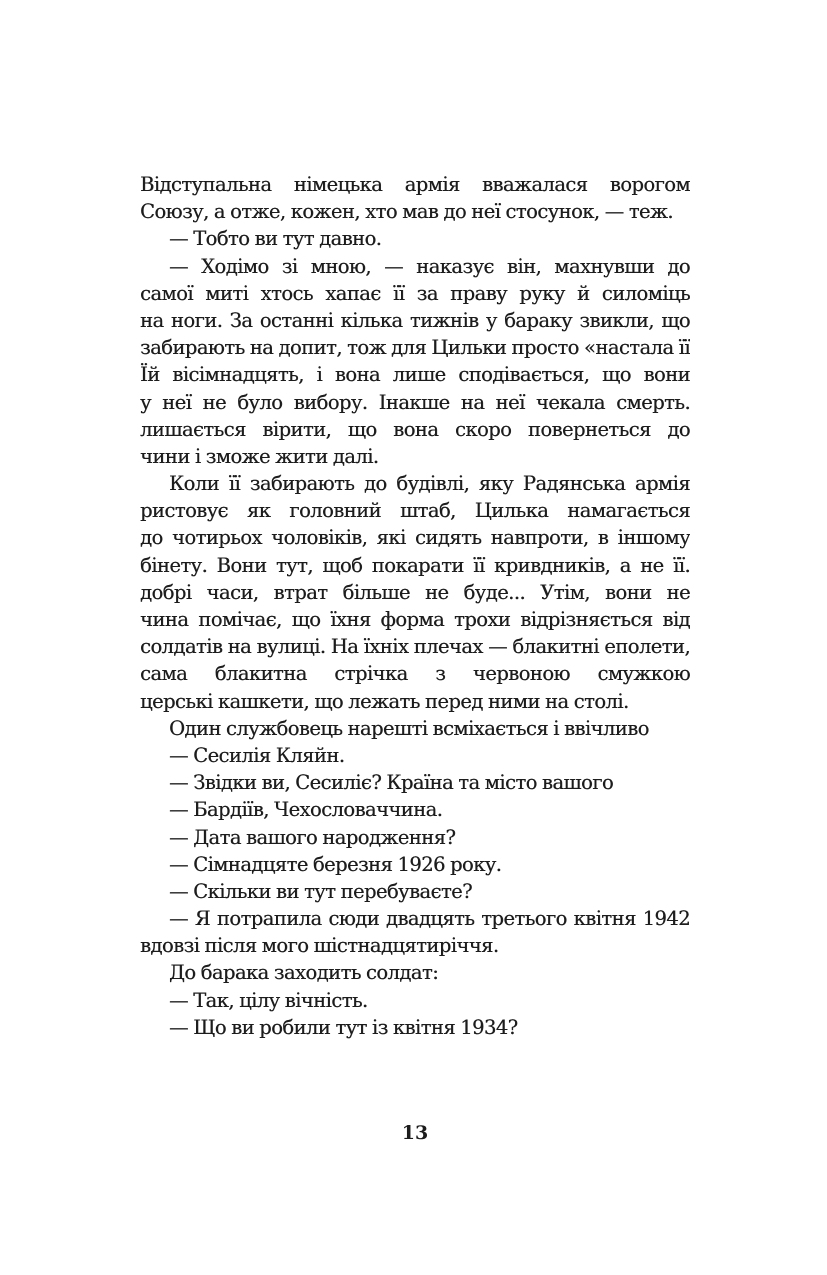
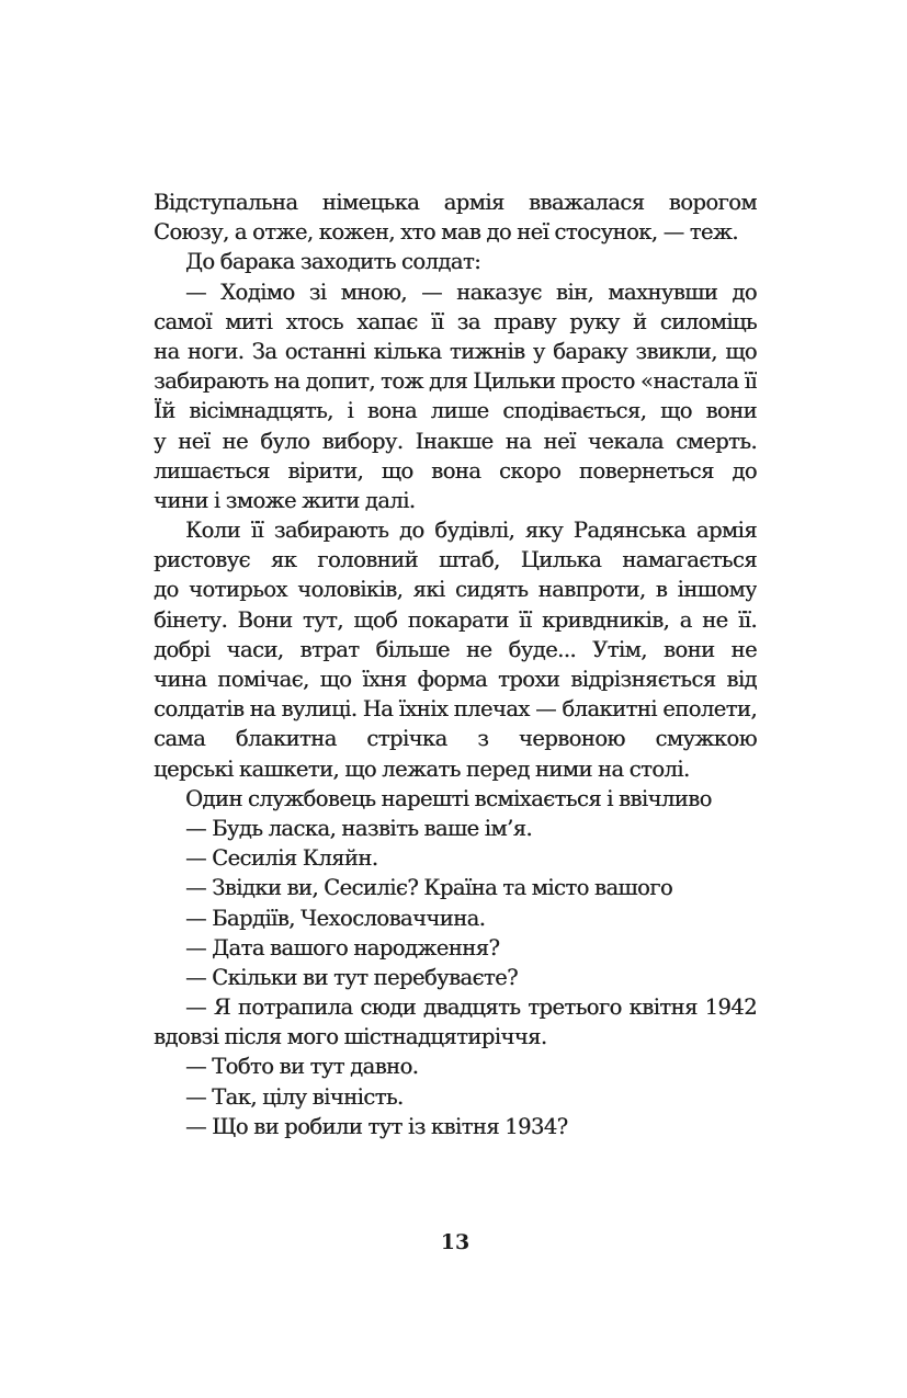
  Відступальна німецька армія вважалася ворогом
  Союзу, а отже, кожен, хто мав до неї стосунок, — теж.
- — Тобто ви тут давно.
+ До барака заходить солдат:
  — Ходімо зі мною, — наказує він, махнувши до
  самої миті хтось хапає її за праву руку й силоміць
  на ноги. За останні кілька тижнів у бараку звикли, що
  забирають на допит, тож для Цильки просто «настала її
  Їй вісімнадцять, і вона лише сподівається, що вони
  у неї не було вибору. Інакше на неї чекала смерть.
  лишається вірити, що вона скоро повернеться до
  чини і зможе жити далі.
  Коли її забирають до будівлі, яку Радянська армія
  ристовує як головний штаб, Цилька намагається
  до чотирьох чоловіків, які сидять навпроти, в іншому
  бінету. Вони тут, щоб покарати її кривдників, а не її.
  добрі часи, втрат більше не буде... Утім, вони не
  чина помічає, що їхня форма трохи відрізняється від
  солдатів на вулиці. На їхніх плечах — блакитні еполети,
  сама блакитна стрічка з червоною смужкою
  церські кашкети, що лежать перед ними на столі.
  Один службовець нарешті всміхається і ввічливо
+ — Будь ласка, назвіть ваше ім’я.
  — Сесилія Кляйн.
  — Звідки ви, Сесиліє? Країна та місто вашого
  — Бардіїв, Чехословаччина.
  — Дата вашого народження?
- — Сімнадцяте березня 1926 року.
  — Скільки ви тут перебуваєте?
  — Я потрапила сюди двадцять третього квітня 1942
  вдовзі після мого шістнадцятиріччя.
- До барака заходить солдат:
+ — Тобто ви тут давно.
  — Так, цілу вічність.
  — Що ви робили тут із квітня 1934?
  13
